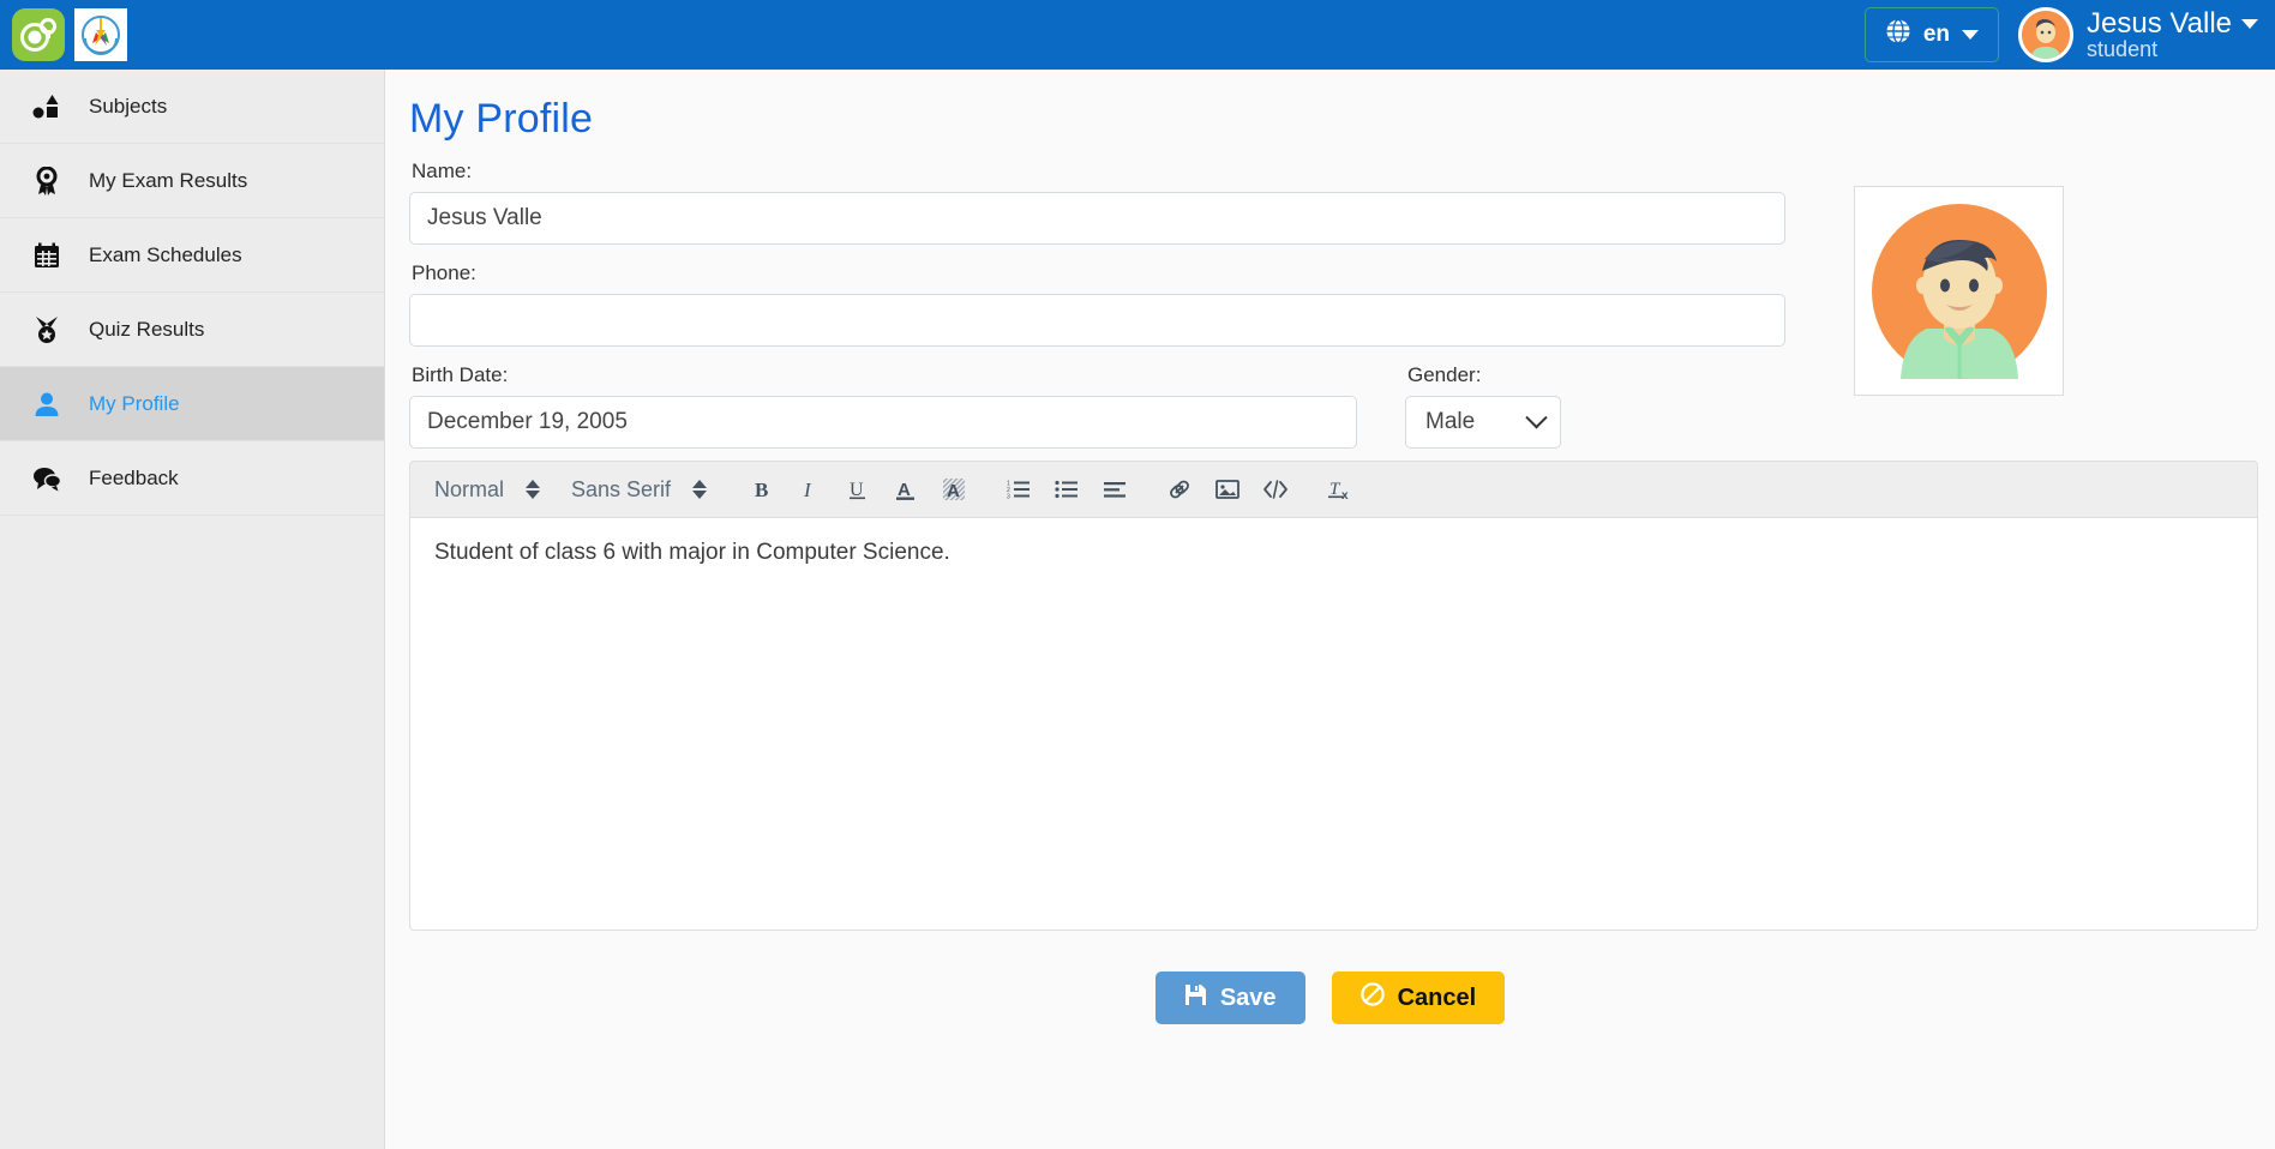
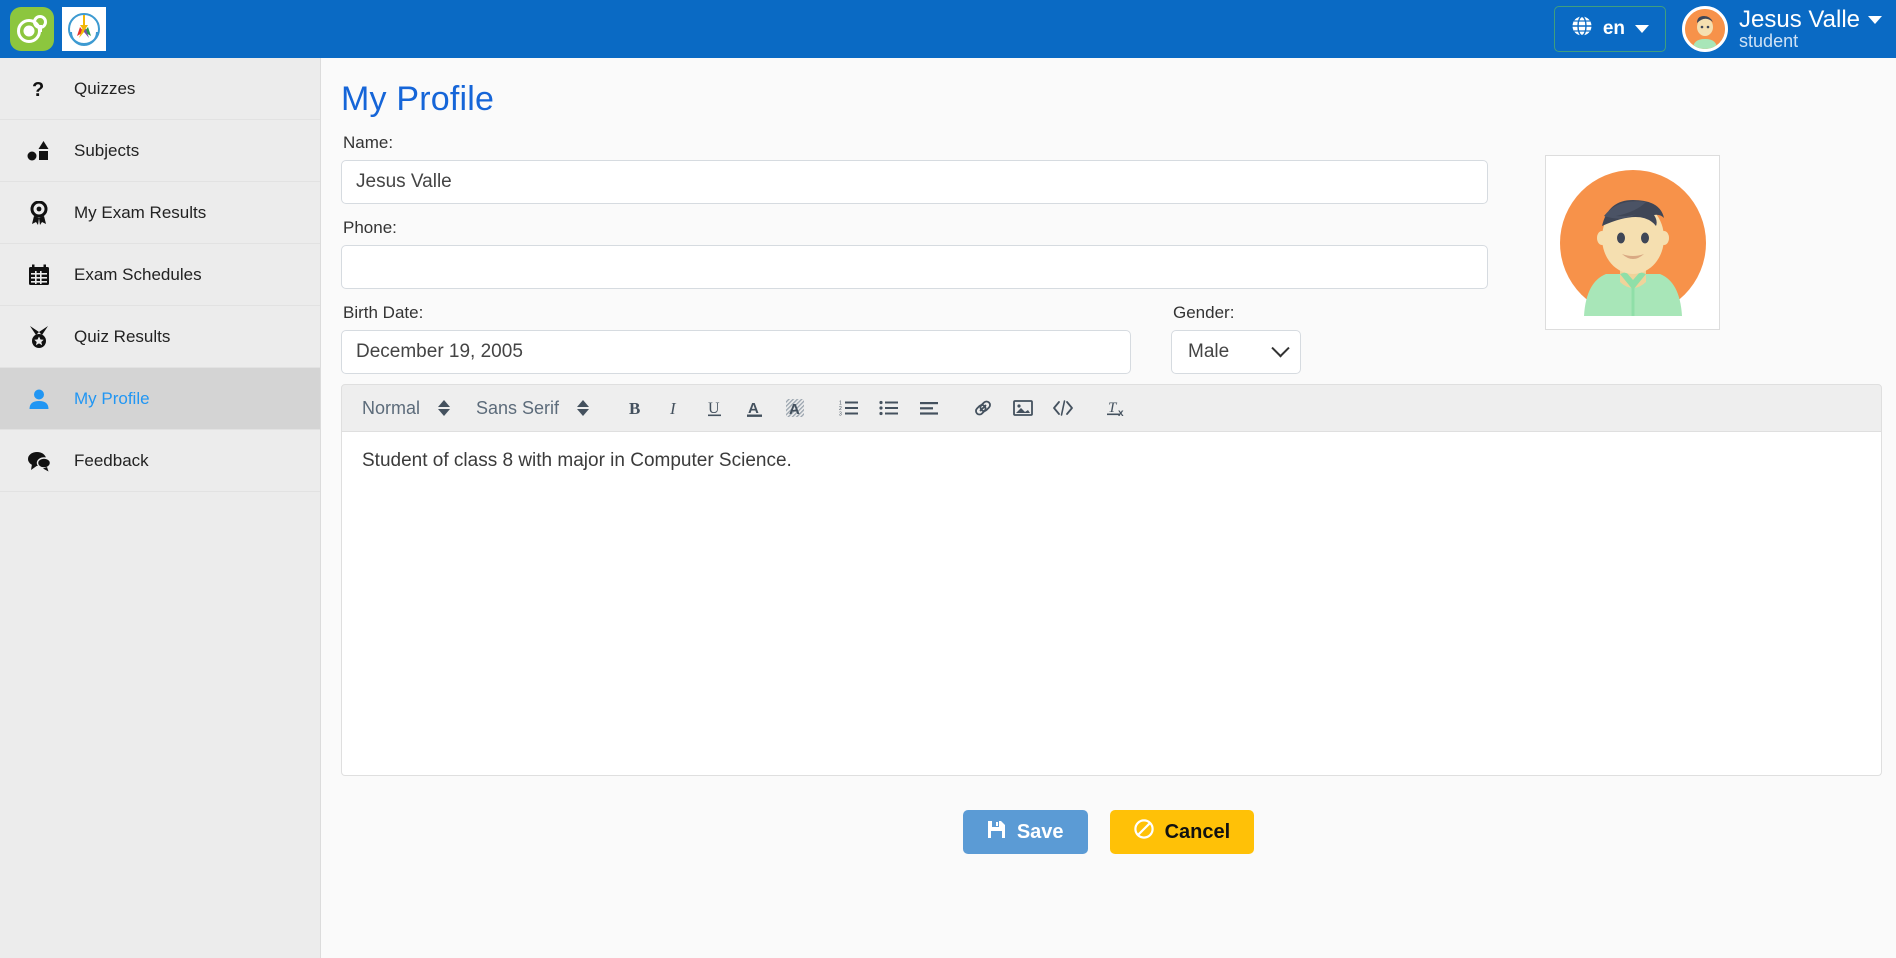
  en
  Jesus Valle
  student
+ ?
+ Quizzes
  Subjects
  My Exam Results
  Exam Schedules
  Quiz Results
  My Profile
  Feedback
  My Profile
  Name:
  Jesus Valle
  Phone:
  Birth Date:
  December 19, 2005
  Gender:
  Male
  Normal
  Sans Serif
  B
  I
  U
  A
  A
  T
  x
- Student of class 6 with major in Computer Science.
+ Student of class 8 with major in Computer Science.
  Save
  Cancel
